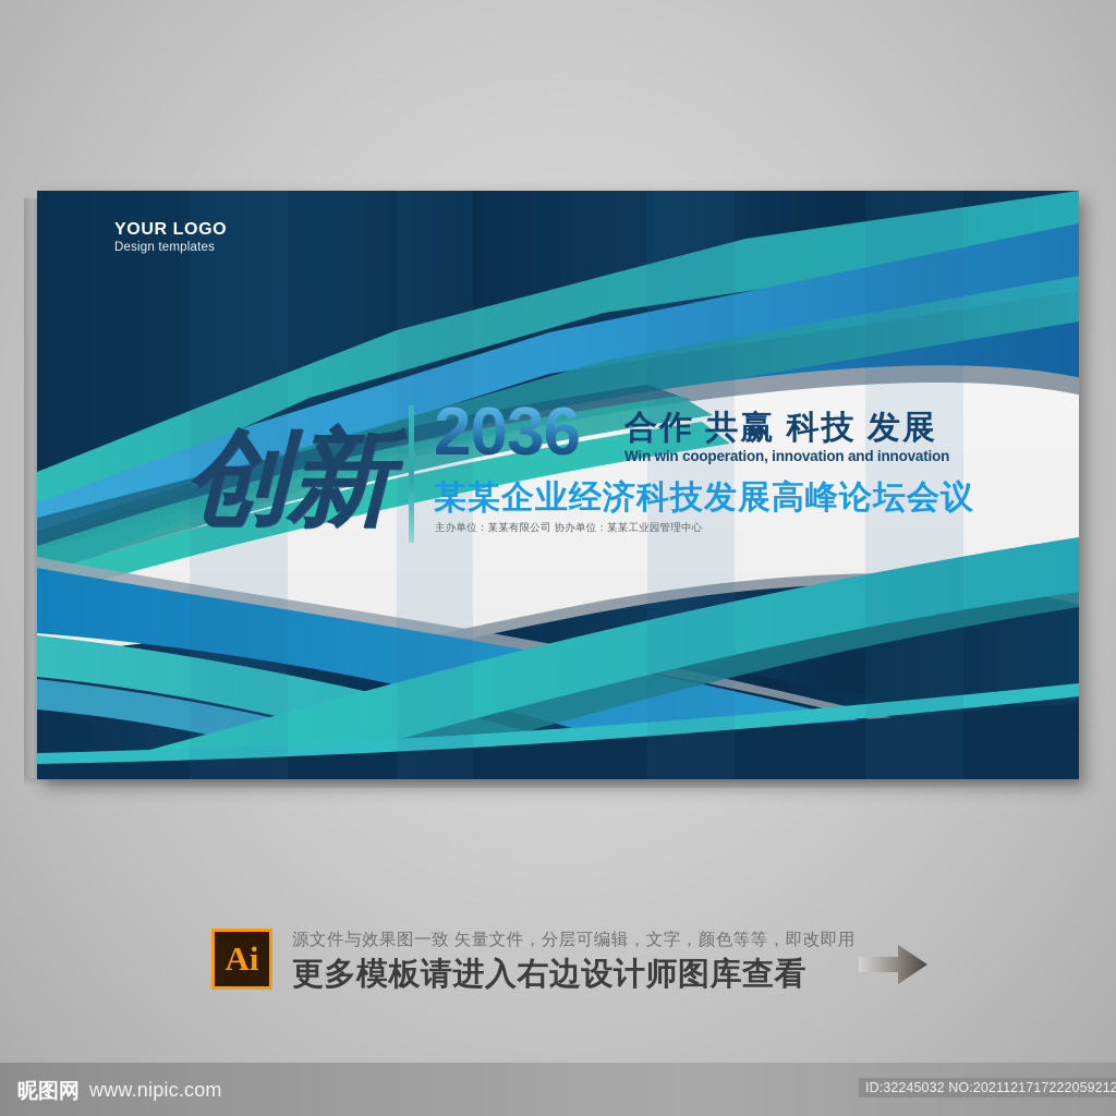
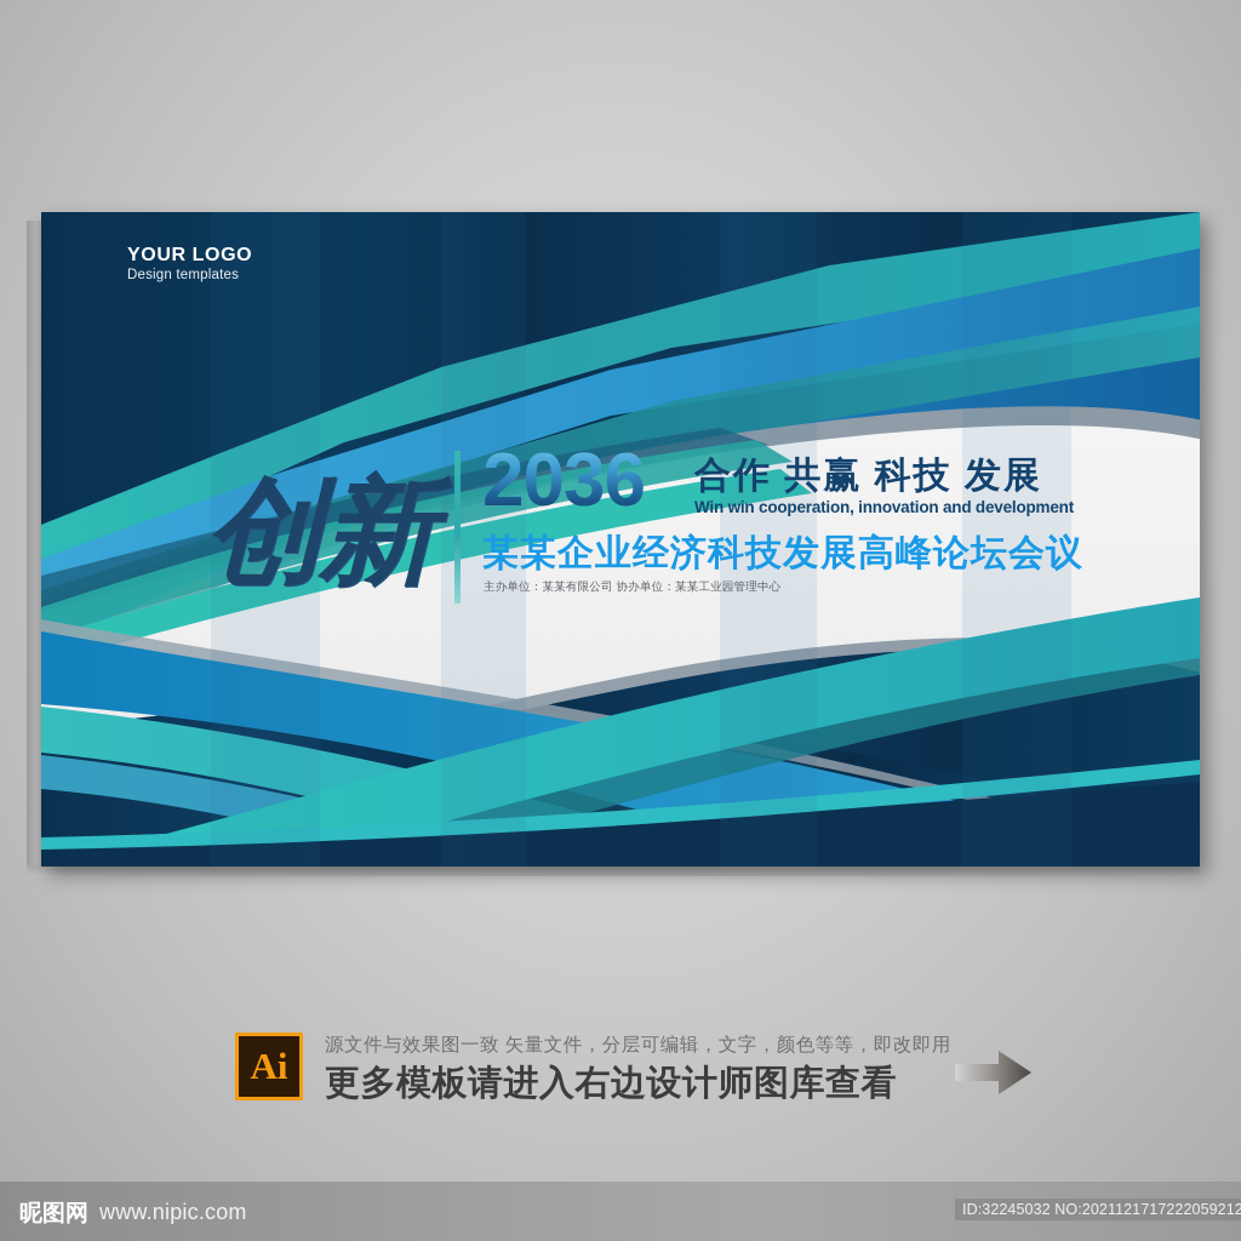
  YOUR LOGO
  Design templates
  创新
  2036
  合作 共赢 科技 发展
- Win win cooperation, innovation and innovation
+ Win win cooperation, innovation and development
  某某企业经济科技发展高峰论坛会议
  主办单位：某某有限公司 协办单位：某某工业园管理中心
  Ai
  源文件与效果图一致 矢量文件，分层可编辑，文字，颜色等等，即改即用
  更多模板请进入右边设计师图库查看
  昵图网
  www.nipic.com
  ID:32245032 NO:2021121717222059212
